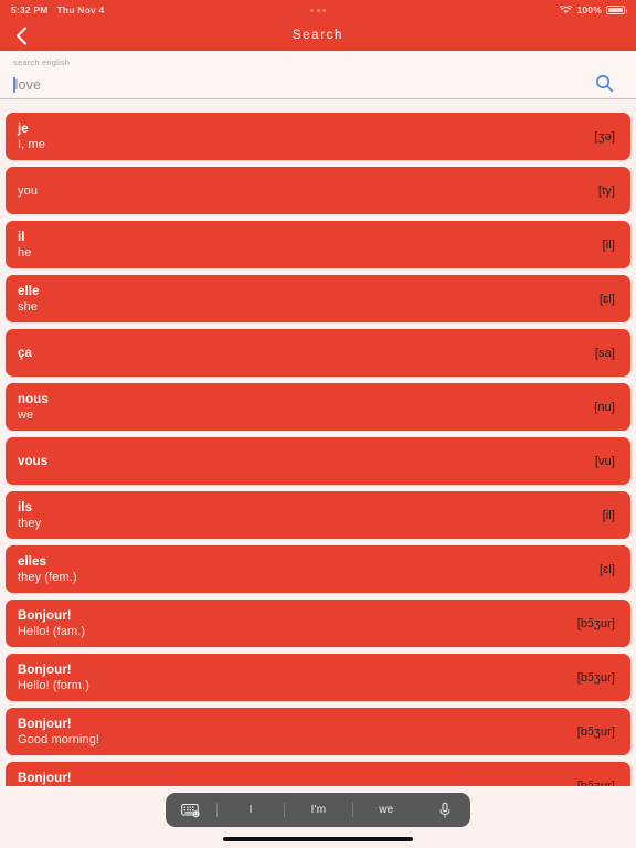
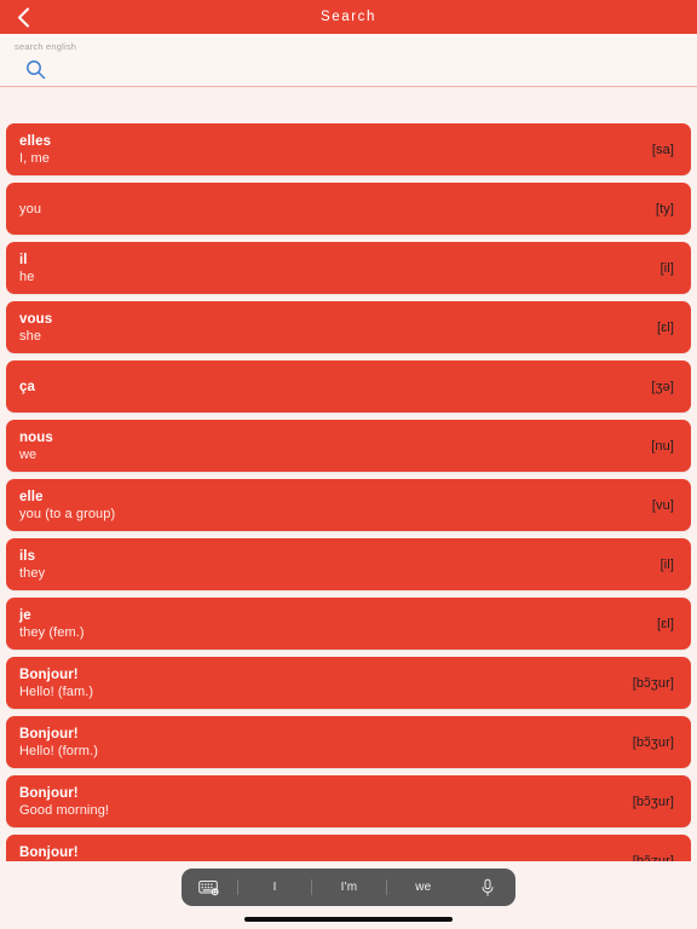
- 5:32 PM
- Thu Nov 4
- 100%
  Search
  search english
- love
- je
+ elles
  I, me
- [ʒə]
+ [sa]
  you
  [ty]
  il
  he
  [il]
- elle
+ vous
  she
  [ɛl]
  ça
- [sa]
+ [ʒə]
  nous
  we
  [nu]
- vous
+ elle
+ you (to a group)
  [vu]
  ils
  they
  [il]
- elles
+ je
  they (fem.)
  [ɛl]
  Bonjour!
  Hello! (fam.)
  [bɔ̃ʒur]
  Bonjour!
  Hello! (form.)
  [bɔ̃ʒur]
  Bonjour!
  Good morning!
  [bɔ̃ʒur]
  Bonjour!
  I
  I'm
  we
